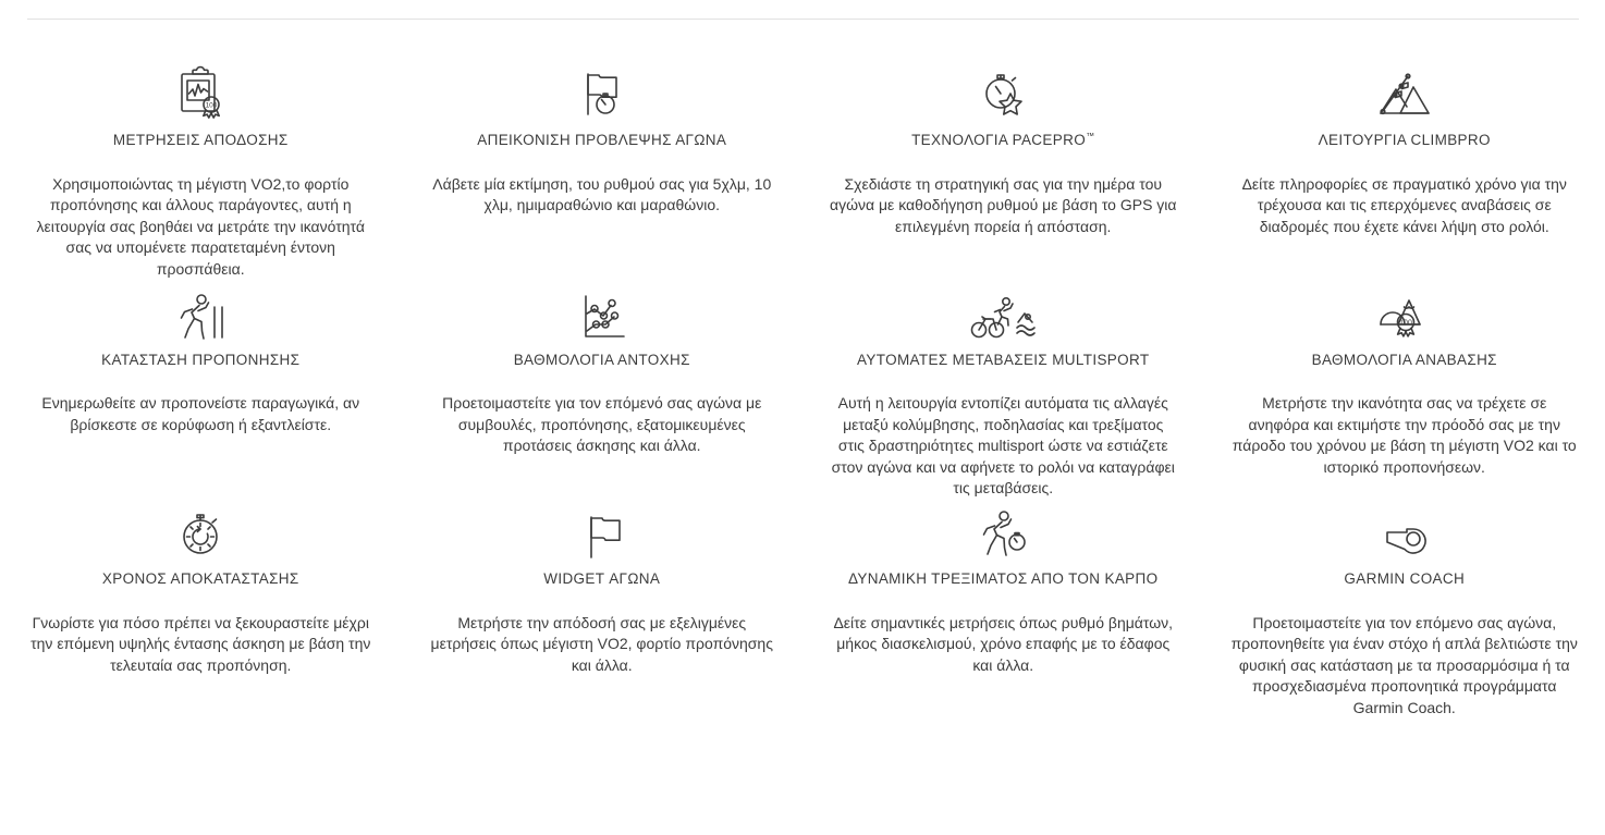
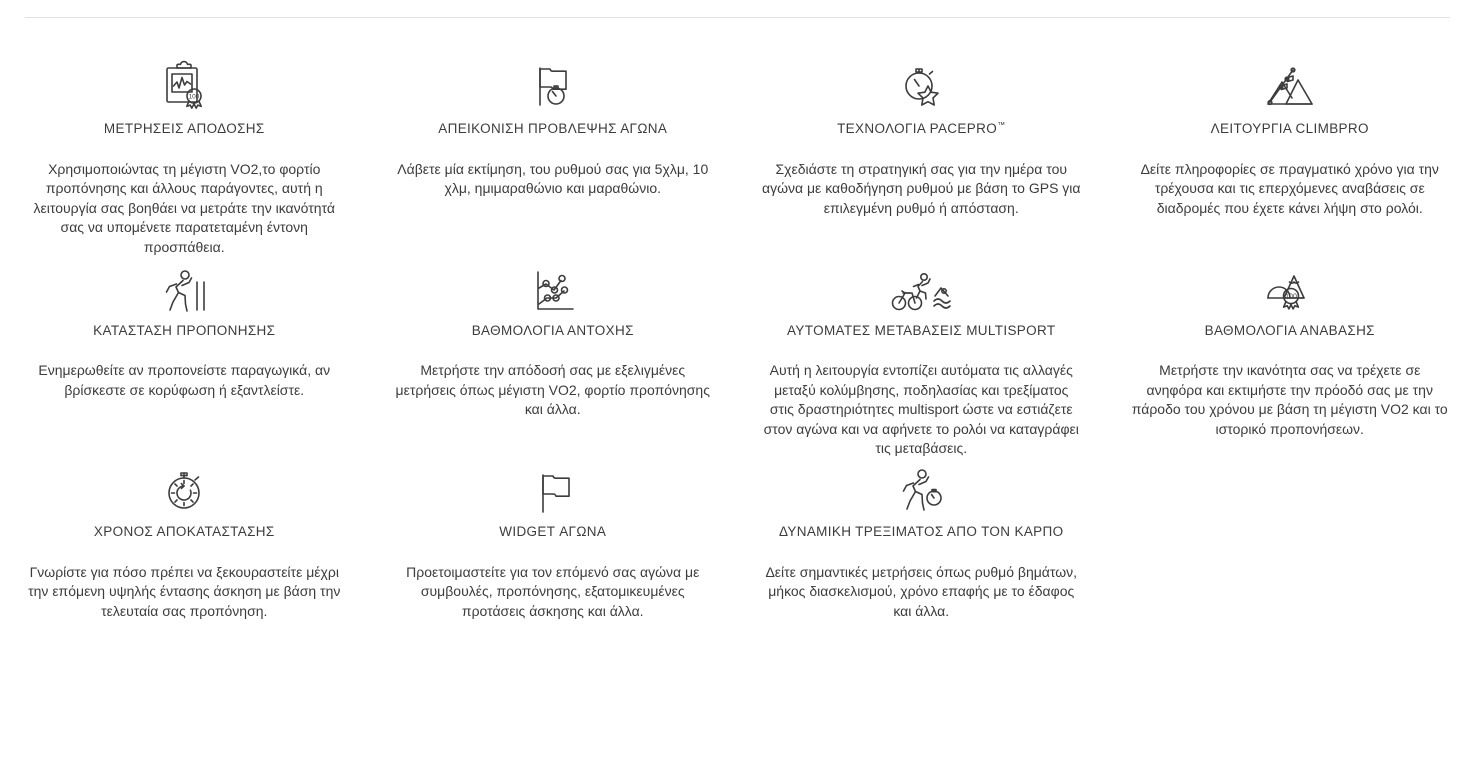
  ΜΕΤΡΗΣΕΙΣ ΑΠΟΔΟΣΗΣ
  Χρησιμοποιώντας τη μέγιστη VO2,το φορτίο προπόνησης και άλλους παράγοντες, αυτή η λειτουργία σας βοηθάει να μετράτε την ικανότητά σας να υπομένετε παρατεταμένη έντονη προσπάθεια.
  ΑΠΕΙΚΟΝΙΣΗ ΠΡΟΒΛΕΨΗΣ ΑΓΩΝΑ
  Λάβετε μία εκτίμηση, του ρυθμού σας για 5χλμ, 10 χλμ, ημιμαραθώνιο και μαραθώνιο.
  ΤΕΧΝΟΛΟΓΙΑ PACEPRO™
- Σχεδιάστε τη στρατηγική σας για την ημέρα του αγώνα με καθοδήγηση ρυθμού με βάση το GPS για επιλεγμένη πορεία ή απόσταση.
+ Σχεδιάστε τη στρατηγική σας για την ημέρα του αγώνα με καθοδήγηση ρυθμού με βάση το GPS για επιλεγμένη ρυθμό ή απόσταση.
  ΛΕΙΤΟΥΡΓΙΑ CLIMBPRO
  Δείτε πληροφορίες σε πραγματικό χρόνο για την τρέχουσα και τις επερχόμενες αναβάσεις σε διαδρομές που έχετε κάνει λήψη στο ρολόι.
  ΚΑΤΑΣΤΑΣΗ ΠΡΟΠΟΝΗΣΗΣ
  Ενημερωθείτε αν προπονείστε παραγωγικά, αν βρίσκεστε σε κορύφωση ή εξαντλείστε.
  ΒΑΘΜΟΛΟΓΙΑ ΑΝΤΟΧΗΣ
- Προετοιμαστείτε για τον επόμενό σας αγώνα με συμβουλές, προπόνησης, εξατομικευμένες προτάσεις άσκησης και άλλα.
+ Μετρήστε την απόδοσή σας με εξελιγμένες μετρήσεις όπως μέγιστη VO2, φορτίο προπόνησης και άλλα.
  ΑΥΤΟΜΑΤΕΣ ΜΕΤΑΒΑΣΕΙΣ MULTISPORT
  Αυτή η λειτουργία εντοπίζει αυτόματα τις αλλαγές μεταξύ κολύμβησης, ποδηλασίας και τρεξίματος στις δραστηριότητες multisport ώστε να εστιάζετε στον αγώνα και να αφήνετε το ρολόι να καταγράφει τις μεταβάσεις.
  ΒΑΘΜΟΛΟΓΙΑ ΑΝΑΒΑΣΗΣ
  Μετρήστε την ικανότητα σας να τρέχετε σε ανηφόρα και εκτιμήστε την πρόοδό σας με την πάροδο του χρόνου με βάση τη μέγιστη VO2 και το ιστορικό προπονήσεων.
  ΧΡΟΝΟΣ ΑΠΟΚΑΤΑΣΤΑΣΗΣ
  Γνωρίστε για πόσο πρέπει να ξεκουραστείτε μέχρι την επόμενη υψηλής έντασης άσκηση με βάση την τελευταία σας προπόνηση.
  WIDGET ΑΓΩΝΑ
- Μετρήστε την απόδοσή σας με εξελιγμένες μετρήσεις όπως μέγιστη VO2, φορτίο προπόνησης και άλλα.
+ Προετοιμαστείτε για τον επόμενό σας αγώνα με συμβουλές, προπόνησης, εξατομικευμένες προτάσεις άσκησης και άλλα.
  ΔΥΝΑΜΙΚΗ ΤΡΕΞΙΜΑΤΟΣ ΑΠΟ ΤΟΝ ΚΑΡΠΟ
  Δείτε σημαντικές μετρήσεις όπως ρυθμό βημάτων, μήκος διασκελισμού, χρόνο επαφής με το έδαφος και άλλα.
- GARMIN COACH
- Προετοιμαστείτε για τον επόμενο σας αγώνα, προπονηθείτε για έναν στόχο ή απλά βελτιώστε την φυσική σας κατάσταση με τα προσαρμόσιμα ή τα προσχεδιασμένα προπονητικά προγράμματα Garmin Coach.
